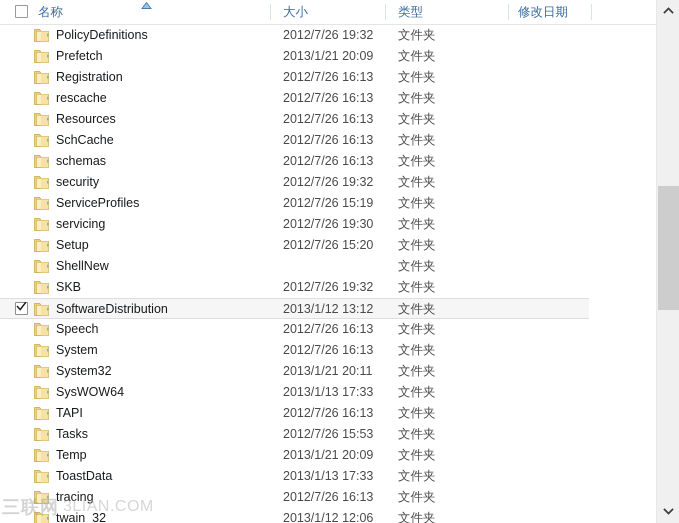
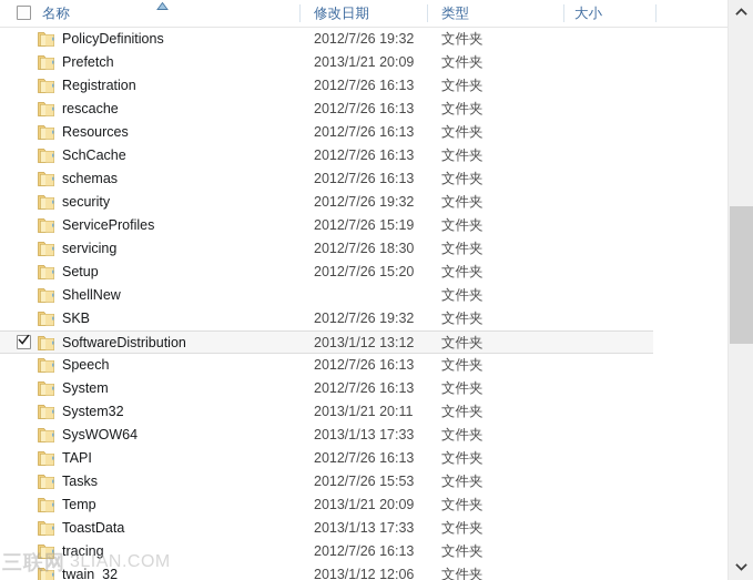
  名称
- 大小
+ 修改日期
  类型
- 修改日期
+ 大小
  PolicyDefinitions
  2012/7/26 19:32
  文件夹
  Prefetch
  2013/1/21 20:09
  文件夹
  Registration
  2012/7/26 16:13
  文件夹
  rescache
  2012/7/26 16:13
  文件夹
  Resources
  2012/7/26 16:13
  文件夹
  SchCache
  2012/7/26 16:13
  文件夹
  schemas
  2012/7/26 16:13
  文件夹
  security
  2012/7/26 19:32
  文件夹
  ServiceProfiles
  2012/7/26 15:19
  文件夹
  servicing
- 2012/7/26 19:30
+ 2012/7/26 18:30
  文件夹
  Setup
  2012/7/26 15:20
  文件夹
  ShellNew
  文件夹
  SKB
  2012/7/26 19:32
  文件夹
  SoftwareDistribution
  2013/1/12 13:12
  文件夹
  Speech
  2012/7/26 16:13
  文件夹
  System
  2012/7/26 16:13
  文件夹
  System32
  2013/1/21 20:11
  文件夹
  SysWOW64
  2013/1/13 17:33
  文件夹
  TAPI
  2012/7/26 16:13
  文件夹
  Tasks
  2012/7/26 15:53
  文件夹
  Temp
  2013/1/21 20:09
  文件夹
  ToastData
  2013/1/13 17:33
  文件夹
  tracing
  2012/7/26 16:13
  文件夹
  twain_32
  2013/1/12 12:06
  文件夹
  三联网
  3LIAN.COM
